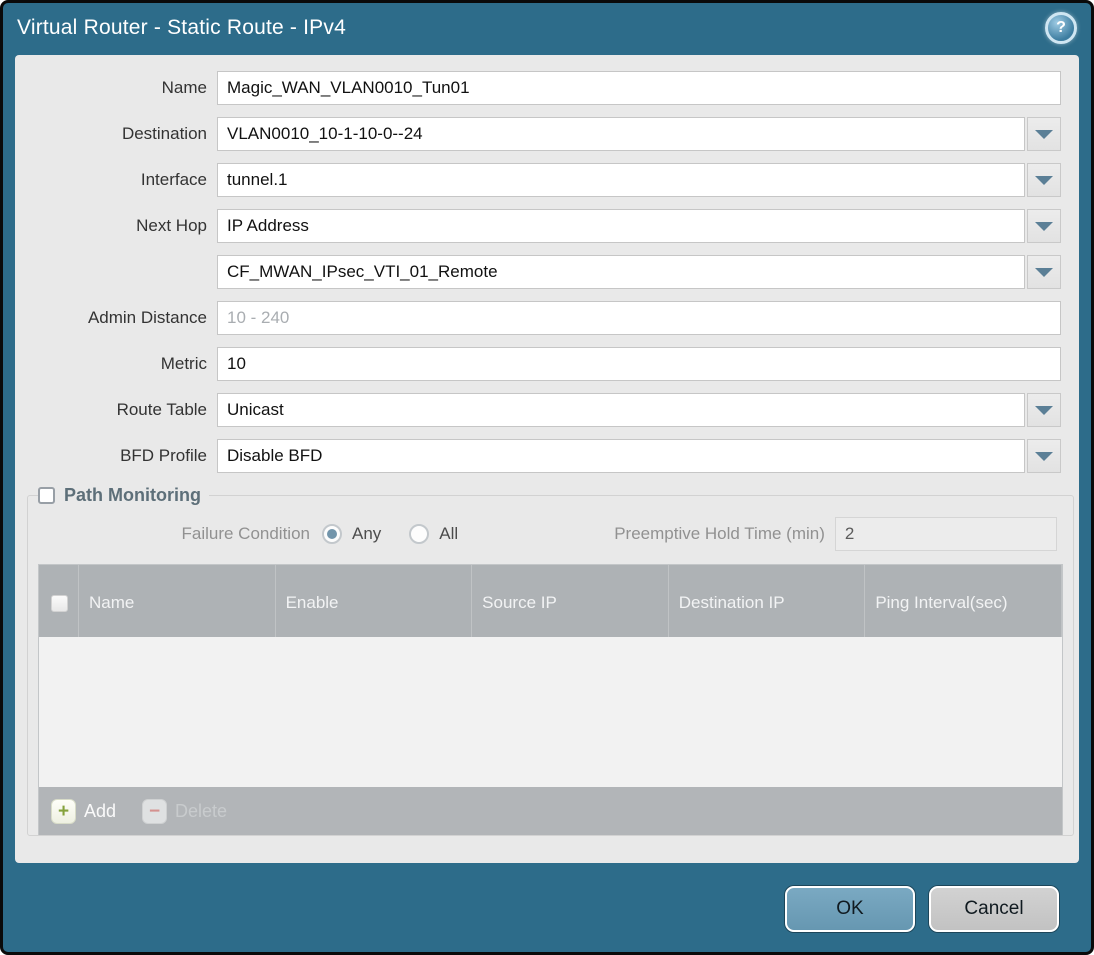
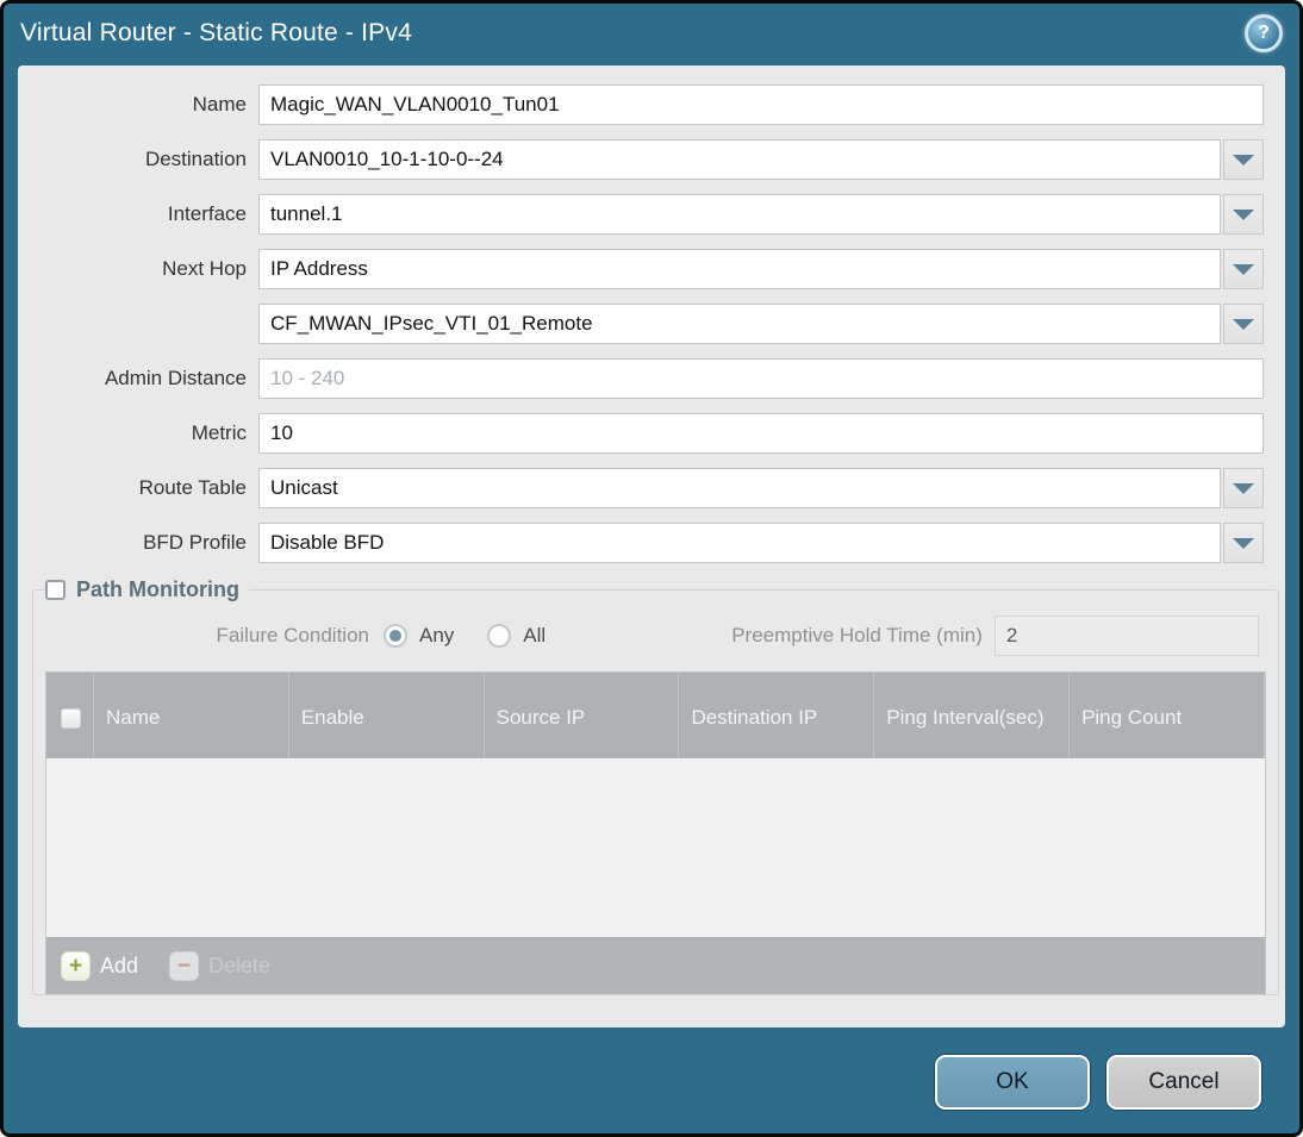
  Virtual Router - Static Route - IPv4
  ?
  Name
  Magic_WAN_VLAN0010_Tun01
  Destination
  VLAN0010_10-1-10-0--24
  Interface
  tunnel.1
  Next Hop
  IP Address
  CF_MWAN_IPsec_VTI_01_Remote
  Admin Distance
  10 - 240
  Metric
  10
  Route Table
  Unicast
  BFD Profile
  Disable BFD
  Path Monitoring
  Failure Condition
  Any
  All
  Preemptive Hold Time (min)
  2
  Name
  Enable
  Source IP
  Destination IP
  Ping Interval(sec)
+ Ping Count
  +
  Add
  −
  OK
  Cancel
